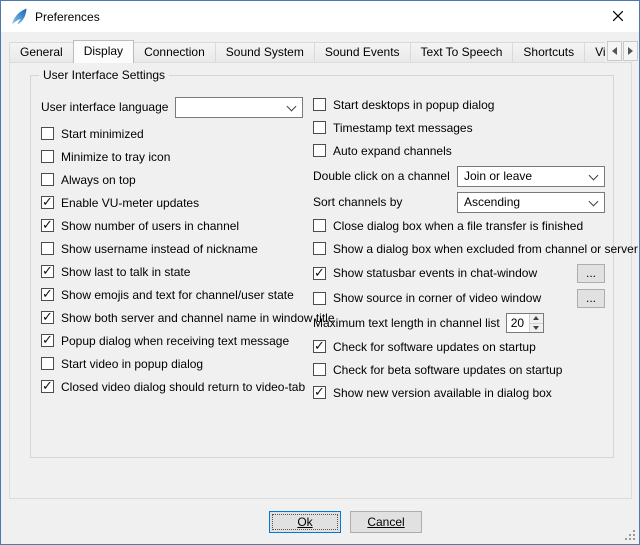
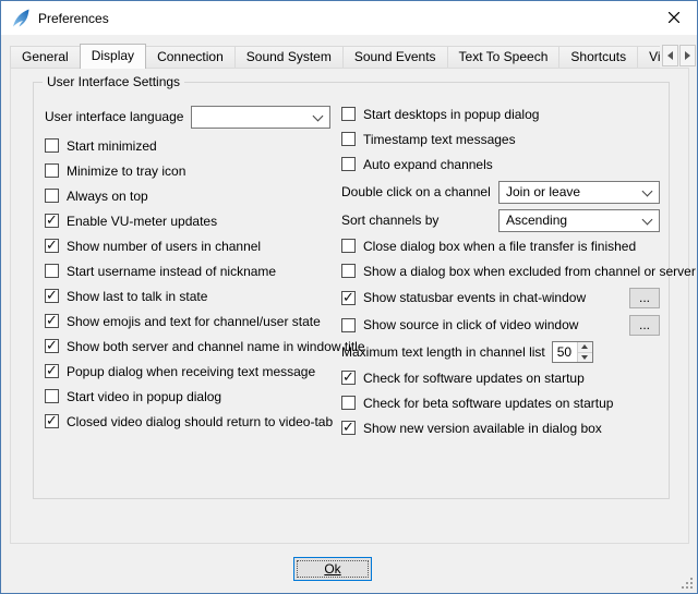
  Preferences
  General
  Display
  Connection
  Sound System
  Sound Events
  Text To Speech
  Shortcuts
  User Interface Settings
  User interface language
  Start minimized
  Minimize to tray icon
  Always on top
  Enable VU-meter updates
  Show number of users in channel
- Show username instead of nickname
+ Start username instead of nickname
  Show last to talk in state
  Show emojis and text for channel/user state
  Show both server and channel name in window title
  Popup dialog when receiving text message
  Start video in popup dialog
  Closed video dialog should return to video-tab
  Start desktops in popup dialog
  Timestamp text messages
  Auto expand channels
  Double click on a channel
  Join or leave
  Sort channels by
  Ascending
  Close dialog box when a file transfer is finished
  Show a dialog box when excluded from channel or server
  Show statusbar events in chat-window
  ...
- Show source in corner of video window
+ Show source in click of video window
  ...
  Maximum text length in channel list
- 20
+ 50
  Check for software updates on startup
  Check for beta software updates on startup
  Show new version available in dialog box
  Ok
- Cancel
